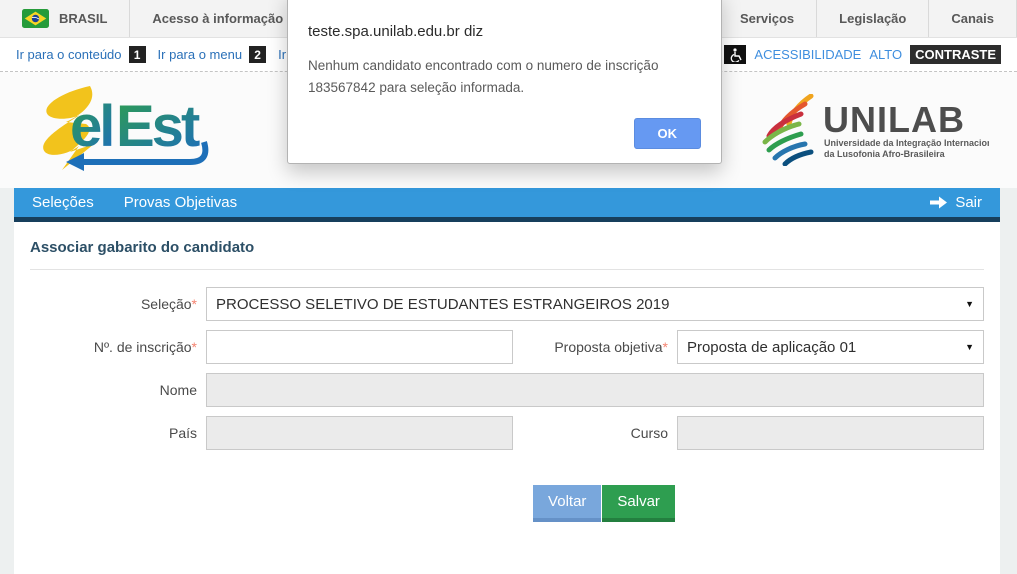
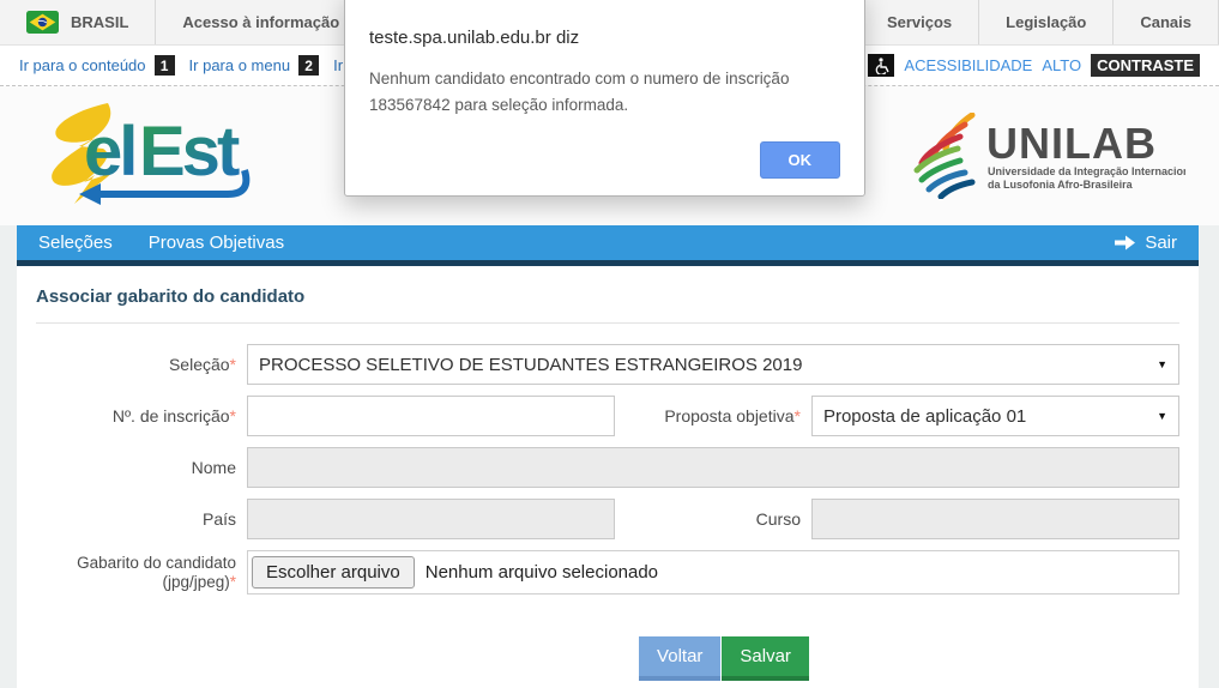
  BRASIL
  Acesso à informação
  Serviços
  Legislação
  Canais
  Ir para o conteúdo
  1
  Ir para o menu
  2
  ACESSIBILIDADE
  ALTO
  CONTRASTE
  el
  Est
  UNILAB
  Universidade da Integração Internacio
  da Lusofonia Afro-Brasileira
  Seleções
  Provas Objetivas
  Sair
  Associar gabarito do candidato
  Seleção*
  PROCESSO SELETIVO DE ESTUDANTES ESTRANGEIROS 2019
  ▼
  Nº. de inscrição*
  Proposta objetiva*
  Proposta de aplicação 01
  ▼
  Nome
  País
  Curso
+ Gabarito do candidato
+ (jpg/jpeg)*
+ Escolher arquivo
+ Nenhum arquivo selecionado
  Voltar
  Salvar
  teste.spa.unilab.edu.br diz
  Nenhum candidato encontrado com o numero de inscrição 183567842 para seleção informada.
  OK
